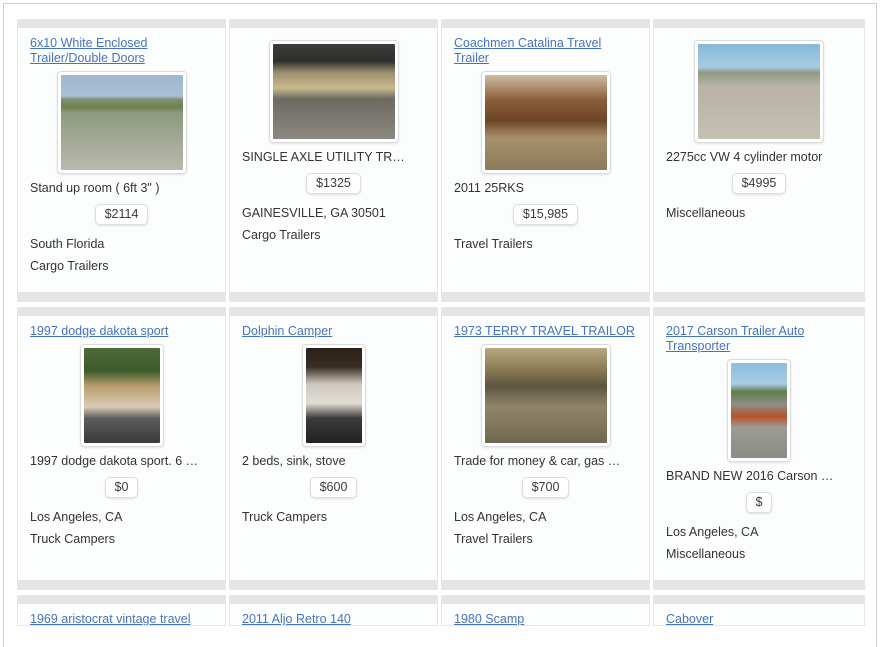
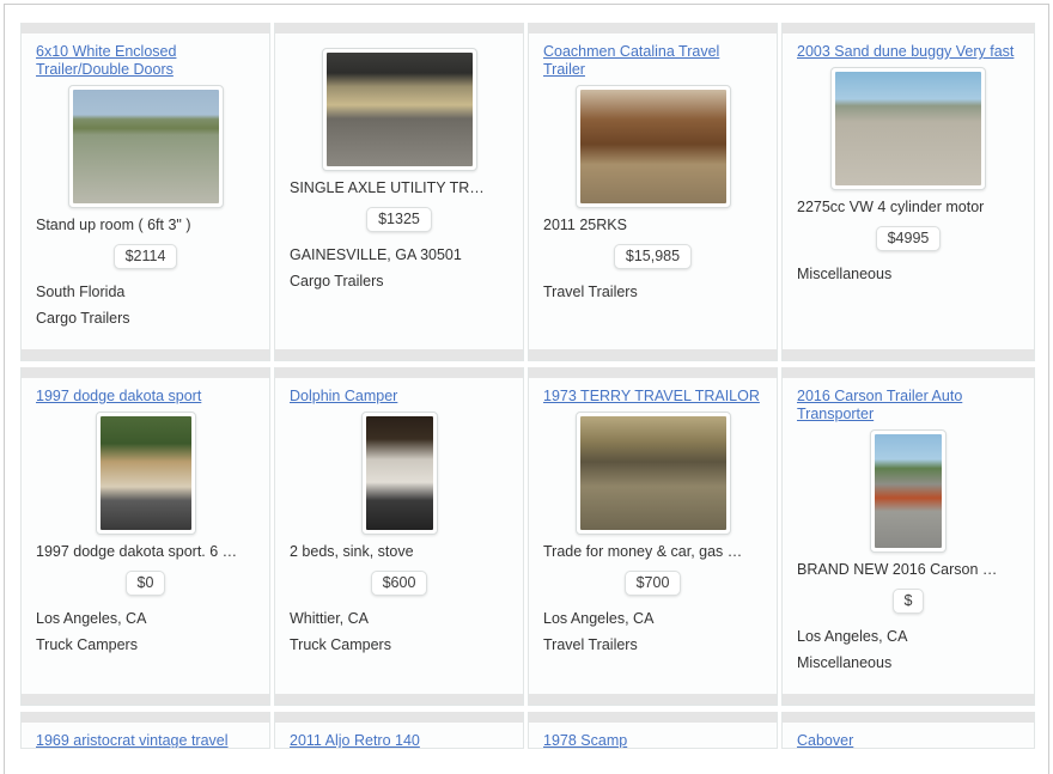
  6x10 White Enclosed Trailer/Double Doors
  Stand up room ( 6ft 3" )
  $2114
  South Florida
  Cargo Trailers
  SINGLE AXLE UTILITY TR…
  $1325
  GAINESVILLE, GA 30501
  Cargo Trailers
  Coachmen Catalina Travel Trailer
  2011 25RKS
  $15,985
  Travel Trailers
+ 2003 Sand dune buggy Very fast
  2275cc VW 4 cylinder motor
  $4995
  Miscellaneous
  1997 dodge dakota sport
  1997 dodge dakota sport. 6 …
  $0
  Los Angeles, CA
  Truck Campers
  Dolphin Camper
  2 beds, sink, stove
  $600
+ Whittier, CA
  Truck Campers
  1973 TERRY TRAVEL TRAILOR
  Trade for money & car, gas …
  $700
  Los Angeles, CA
  Travel Trailers
- 2017 Carson Trailer Auto Transporter
+ 2016 Carson Trailer Auto Transporter
  BRAND NEW 2016 Carson …
  $
  Los Angeles, CA
  Miscellaneous
  1969 aristocrat vintage travel
  2011 Aljo Retro 140
- 1980 Scamp
+ 1978 Scamp
  Cabover
